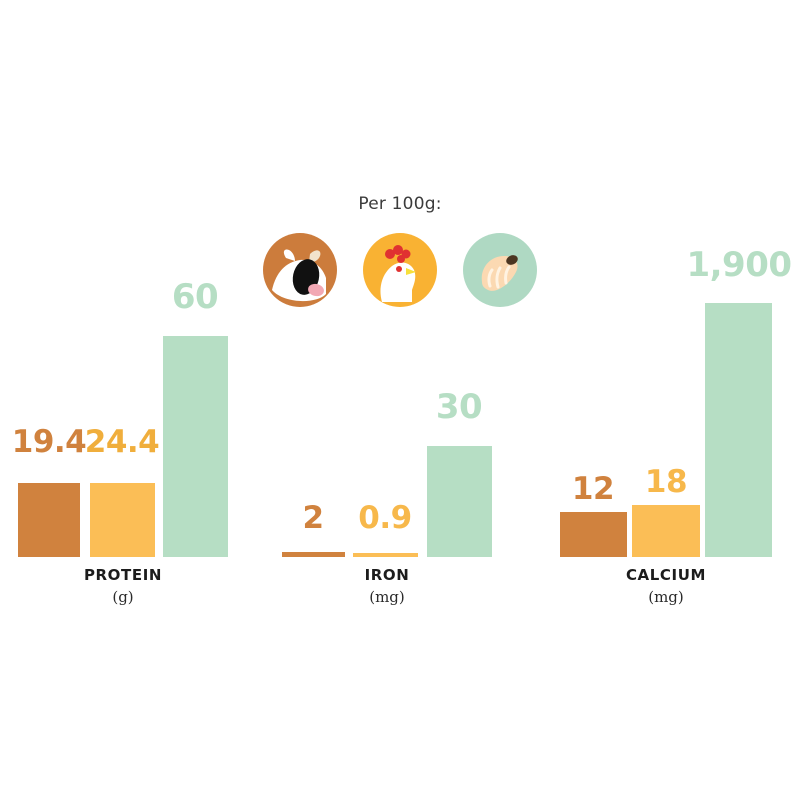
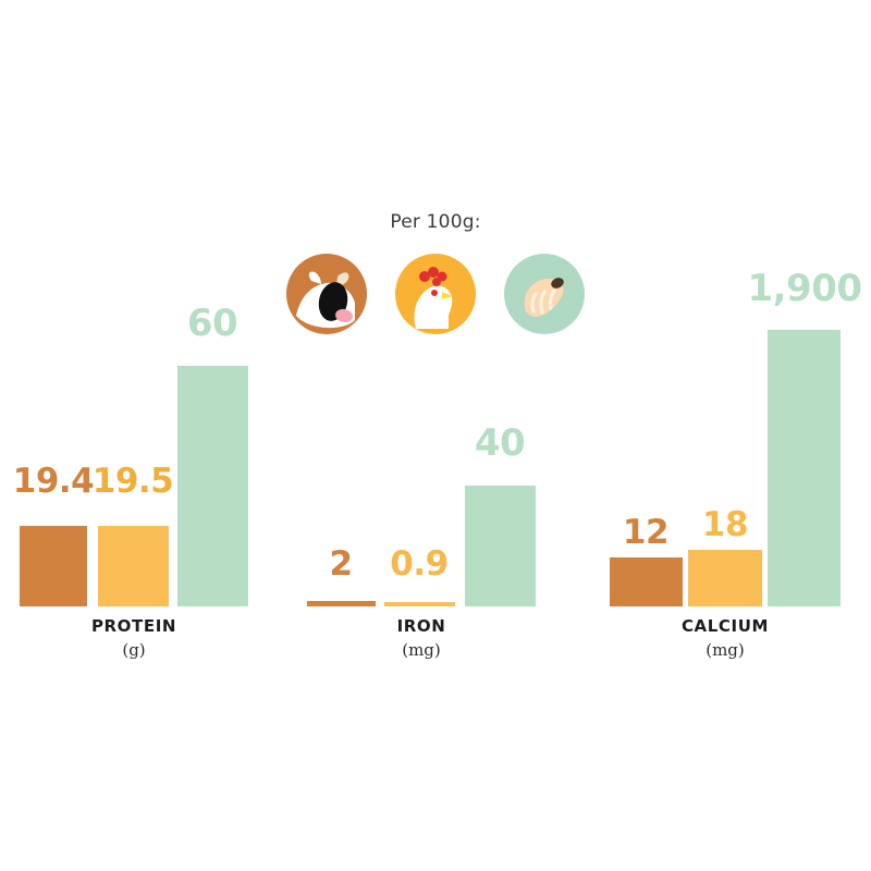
  Per 100g:
  19.4
- 24.4
+ 19.5
  60
  PROTEIN
  (g)
  2
  0.9
- 30
+ 40
  IRON
  (mg)
  12
  18
  1,900
  CALCIUM
  (mg)
